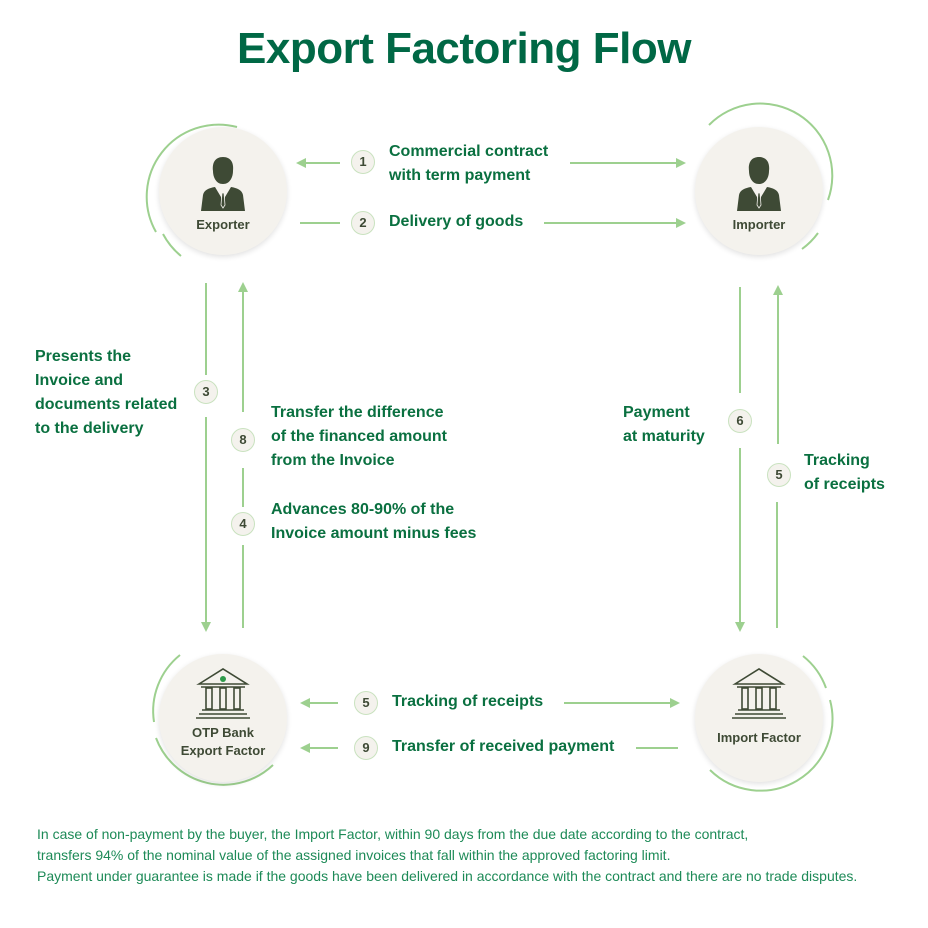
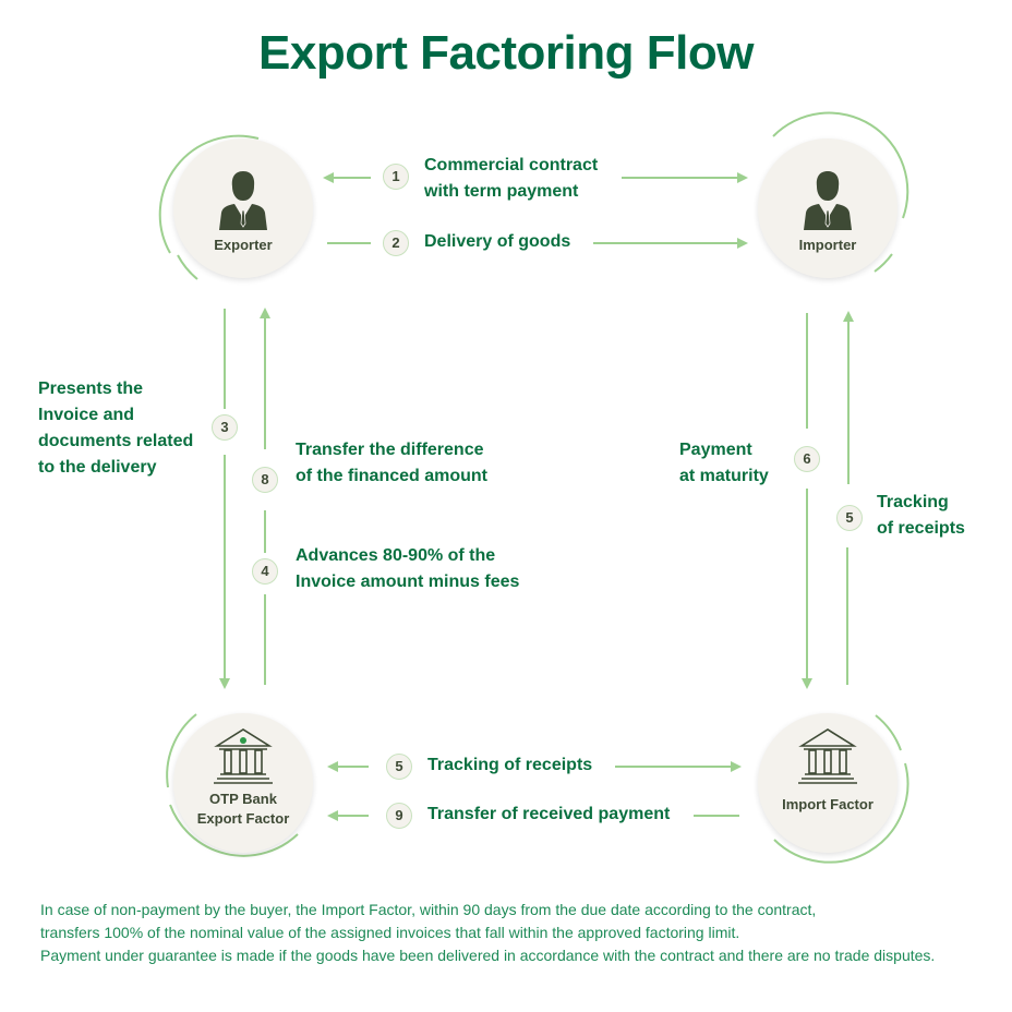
  Export Factoring Flow
  Exporter
  Importer
  OTP Bank
  Export Factor
  Import Factor
  1
  Commercial contract
  with term payment
  2
  Delivery of goods
  3
  Presents the
  Invoice and
  documents related
  to the delivery
  8
  Transfer the difference
  of the financed amount
- from the Invoice
  4
  Advances 80-90% of the
  Invoice amount minus fees
  6
  Payment
  at maturity
  5
  Tracking
  of receipts
  5
  Tracking of receipts
  9
  Transfer of received payment
  In case of non-payment by the buyer, the Import Factor, within 90 days from the due date according to the contract,
- transfers 94% of the nominal value of the assigned invoices that fall within the approved factoring limit.
+ transfers 100% of the nominal value of the assigned invoices that fall within the approved factoring limit.
  Payment under guarantee is made if the goods have been delivered in accordance with the contract and there are no trade disputes.
